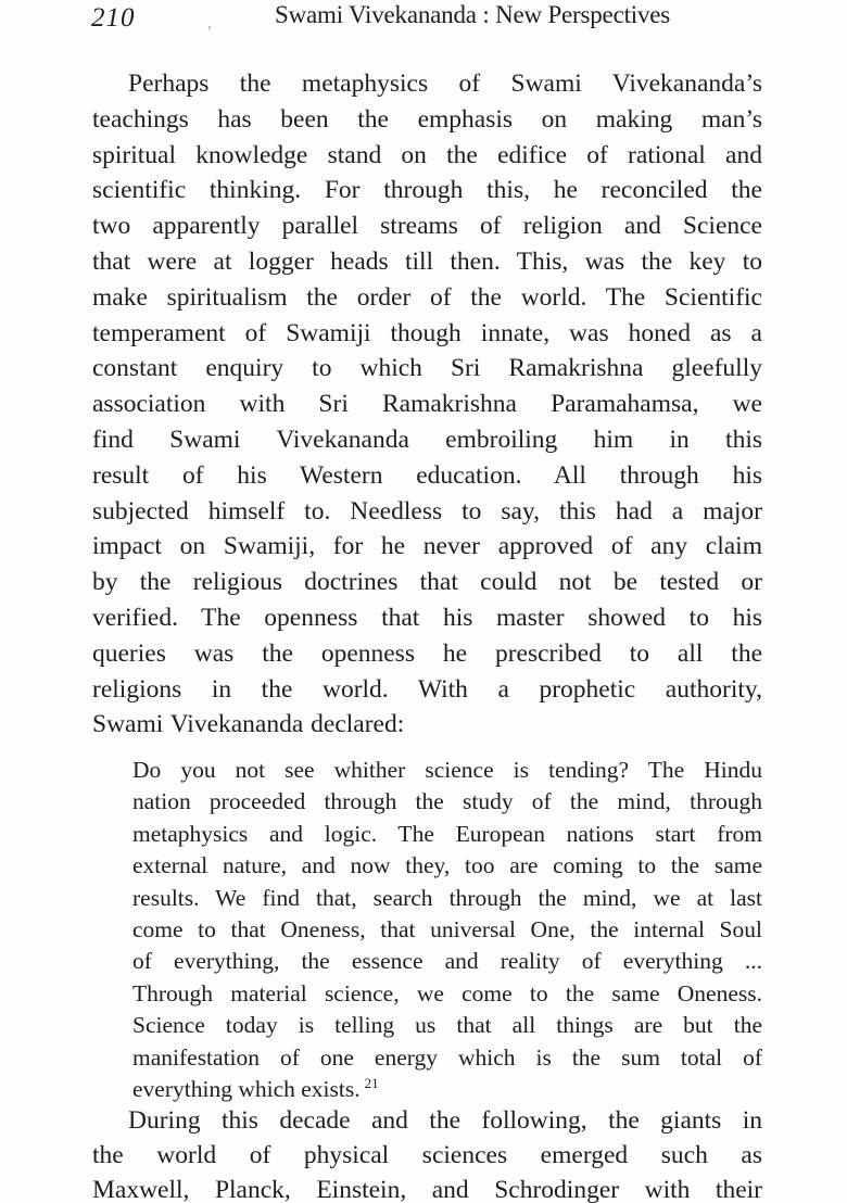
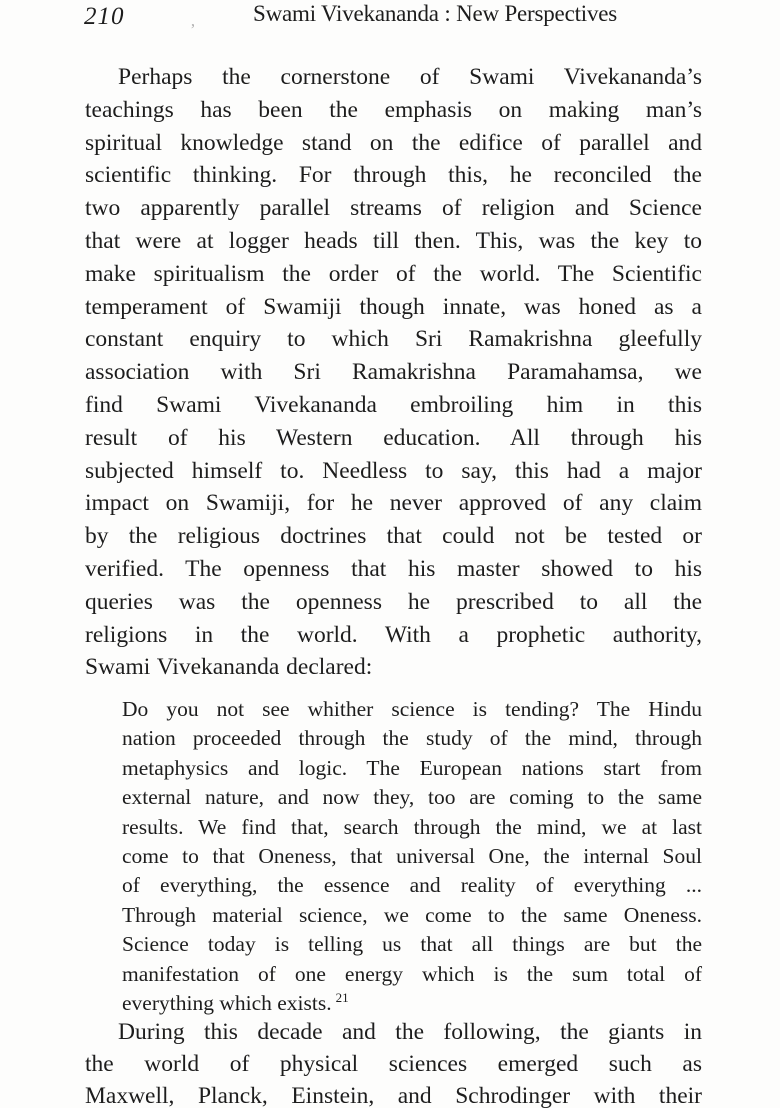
  210
  ’
  Swami Vivekananda : New Perspectives
- Perhaps the metaphysics of Swami Vivekananda’s
+ Perhaps the cornerstone of Swami Vivekananda’s
  teachings has been the emphasis on making man’s
- spiritual knowledge stand on the edifice of rational and
+ spiritual knowledge stand on the edifice of parallel and
  scientific thinking. For through this, he reconciled the
  two apparently parallel streams of religion and Science
  that were at logger heads till then. This, was the key to
  make spiritualism the order of the world. The Scientific
  temperament of Swamiji though innate, was honed as a
  constant enquiry to which Sri Ramakrishna gleefully
  association with Sri Ramakrishna Paramahamsa, we
  find Swami Vivekananda embroiling him in this
  result of his Western education. All through his
  subjected himself to. Needless to say, this had a major
  impact on Swamiji, for he never approved of any claim
  by the religious doctrines that could not be tested or
  verified. The openness that his master showed to his
  queries was the openness he prescribed to all the
  religions in the world. With a prophetic authority,
  Swami Vivekananda declared:
  Do you not see whither science is tending? The Hindu
  nation proceeded through the study of the mind, through
  metaphysics and logic. The European nations start from
  external nature, and now they, too are coming to the same
  results. We find that, search through the mind, we at last
  come to that Oneness, that universal One, the internal Soul
  of everything, the essence and reality of everything ...
  Through material science, we come to the same Oneness.
  Science today is telling us that all things are but the
  manifestation of one energy which is the sum total of
  everything which exists. 21
  During this decade and the following, the giants in
  the world of physical sciences emerged such as
  Maxwell, Planck, Einstein, and Schrodinger with their
